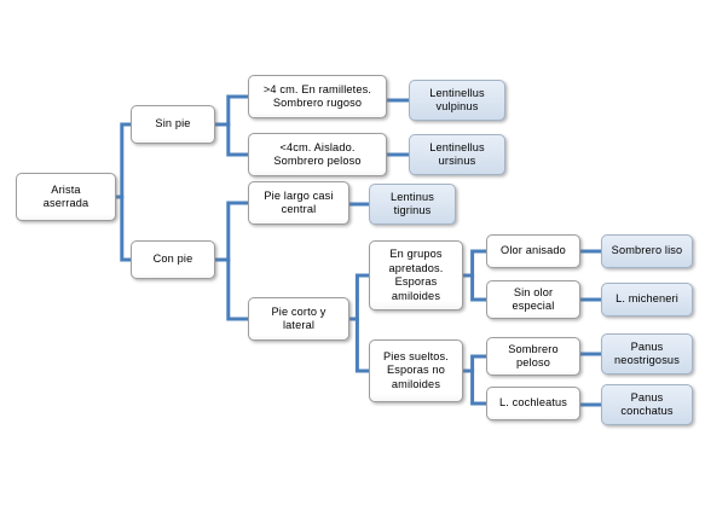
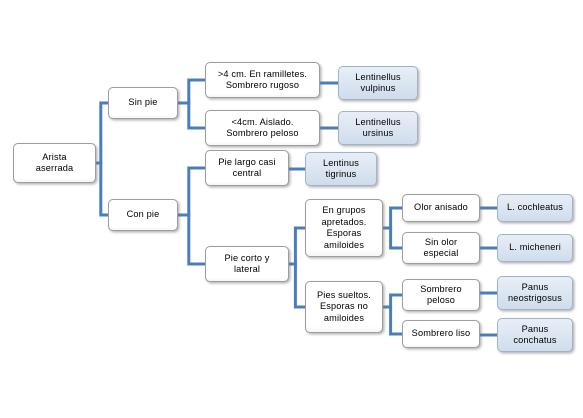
  Arista
  aserrada
  Sin pie
  Con pie
  >4 cm. En ramilletes.
  Sombrero rugoso
  <4cm. Aislado.
  Sombrero peloso
  Pie largo casi
  central
  Pie corto y
  lateral
  En grupos
  apretados.
  Esporas
  amiloides
  Pies sueltos.
  Esporas no
  amiloides
  Olor anisado
  Sin olor
  especial
  Sombrero
  peloso
- L. cochleatus
+ Sombrero liso
  Lentinellus
  vulpinus
  Lentinellus
  ursinus
  Lentinus
  tigrinus
- Sombrero liso
+ L. cochleatus
  L. micheneri
  Panus
  neostrigosus
  Panus
  conchatus
